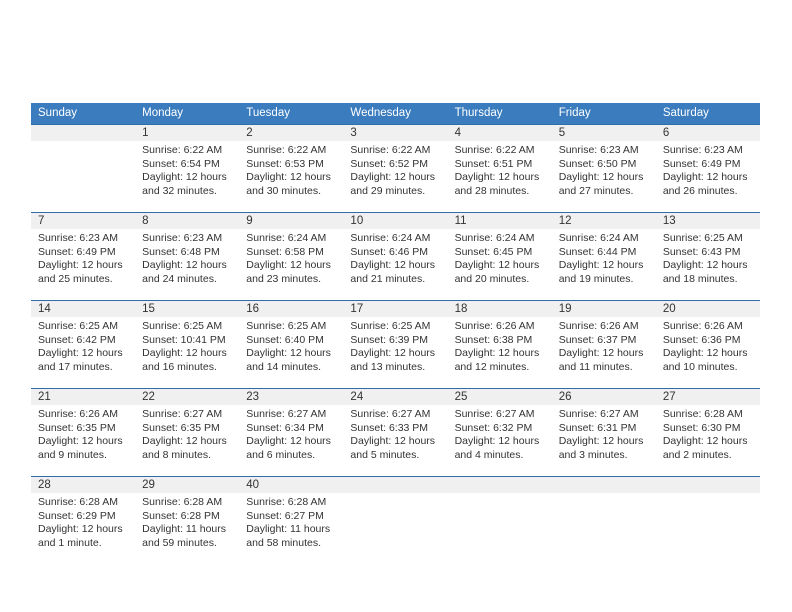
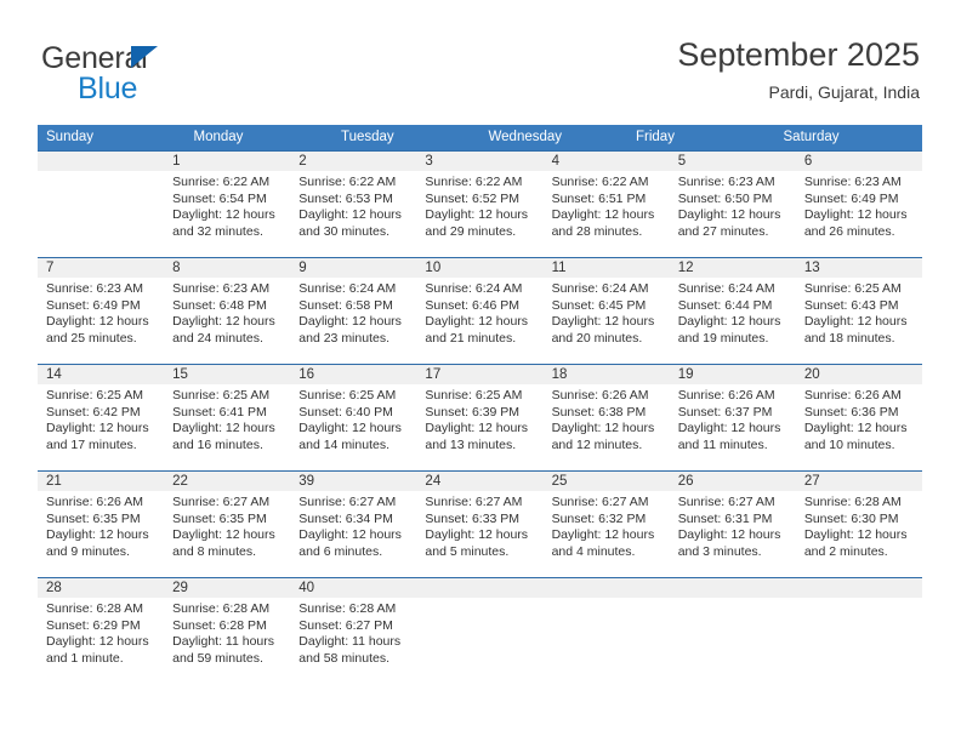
+ General
+ Blue
+ September 2025
+ Pardi, Gujarat, India
  Sunday
  Monday
  Tuesday
  Wednesday
- Thursday
  Friday
  Saturday
  1
  Sunrise: 6:22 AM
  Sunset: 6:54 PM
  Daylight: 12 hours
  and 32 minutes.
  2
  Sunrise: 6:22 AM
  Sunset: 6:53 PM
  Daylight: 12 hours
  and 30 minutes.
  3
  Sunrise: 6:22 AM
  Sunset: 6:52 PM
  Daylight: 12 hours
  and 29 minutes.
  4
  Sunrise: 6:22 AM
  Sunset: 6:51 PM
  Daylight: 12 hours
  and 28 minutes.
  5
  Sunrise: 6:23 AM
  Sunset: 6:50 PM
  Daylight: 12 hours
  and 27 minutes.
  6
  Sunrise: 6:23 AM
  Sunset: 6:49 PM
  Daylight: 12 hours
  and 26 minutes.
  7
  Sunrise: 6:23 AM
  Sunset: 6:49 PM
  Daylight: 12 hours
  and 25 minutes.
  8
  Sunrise: 6:23 AM
  Sunset: 6:48 PM
  Daylight: 12 hours
  and 24 minutes.
  9
  Sunrise: 6:24 AM
  Sunset: 6:58 PM
  Daylight: 12 hours
  and 23 minutes.
  10
  Sunrise: 6:24 AM
  Sunset: 6:46 PM
  Daylight: 12 hours
  and 21 minutes.
  11
  Sunrise: 6:24 AM
  Sunset: 6:45 PM
  Daylight: 12 hours
  and 20 minutes.
  12
  Sunrise: 6:24 AM
  Sunset: 6:44 PM
  Daylight: 12 hours
  and 19 minutes.
  13
  Sunrise: 6:25 AM
  Sunset: 6:43 PM
  Daylight: 12 hours
  and 18 minutes.
  14
  Sunrise: 6:25 AM
  Sunset: 6:42 PM
  Daylight: 12 hours
  and 17 minutes.
  15
  Sunrise: 6:25 AM
- Sunset: 10:41 PM
+ Sunset: 6:41 PM
  Daylight: 12 hours
  and 16 minutes.
  16
  Sunrise: 6:25 AM
  Sunset: 6:40 PM
  Daylight: 12 hours
  and 14 minutes.
  17
  Sunrise: 6:25 AM
  Sunset: 6:39 PM
  Daylight: 12 hours
  and 13 minutes.
  18
  Sunrise: 6:26 AM
  Sunset: 6:38 PM
  Daylight: 12 hours
  and 12 minutes.
  19
  Sunrise: 6:26 AM
  Sunset: 6:37 PM
  Daylight: 12 hours
  and 11 minutes.
  20
  Sunrise: 6:26 AM
  Sunset: 6:36 PM
  Daylight: 12 hours
  and 10 minutes.
  21
  Sunrise: 6:26 AM
  Sunset: 6:35 PM
  Daylight: 12 hours
  and 9 minutes.
  22
  Sunrise: 6:27 AM
  Sunset: 6:35 PM
  Daylight: 12 hours
  and 8 minutes.
- 23
+ 39
  Sunrise: 6:27 AM
  Sunset: 6:34 PM
  Daylight: 12 hours
  and 6 minutes.
  24
  Sunrise: 6:27 AM
  Sunset: 6:33 PM
  Daylight: 12 hours
  and 5 minutes.
  25
  Sunrise: 6:27 AM
  Sunset: 6:32 PM
  Daylight: 12 hours
  and 4 minutes.
  26
  Sunrise: 6:27 AM
  Sunset: 6:31 PM
  Daylight: 12 hours
  and 3 minutes.
  27
  Sunrise: 6:28 AM
  Sunset: 6:30 PM
  Daylight: 12 hours
  and 2 minutes.
  28
  Sunrise: 6:28 AM
  Sunset: 6:29 PM
  Daylight: 12 hours
  and 1 minute.
  29
  Sunrise: 6:28 AM
  Sunset: 6:28 PM
  Daylight: 11 hours
  and 59 minutes.
  40
  Sunrise: 6:28 AM
  Sunset: 6:27 PM
  Daylight: 11 hours
  and 58 minutes.
